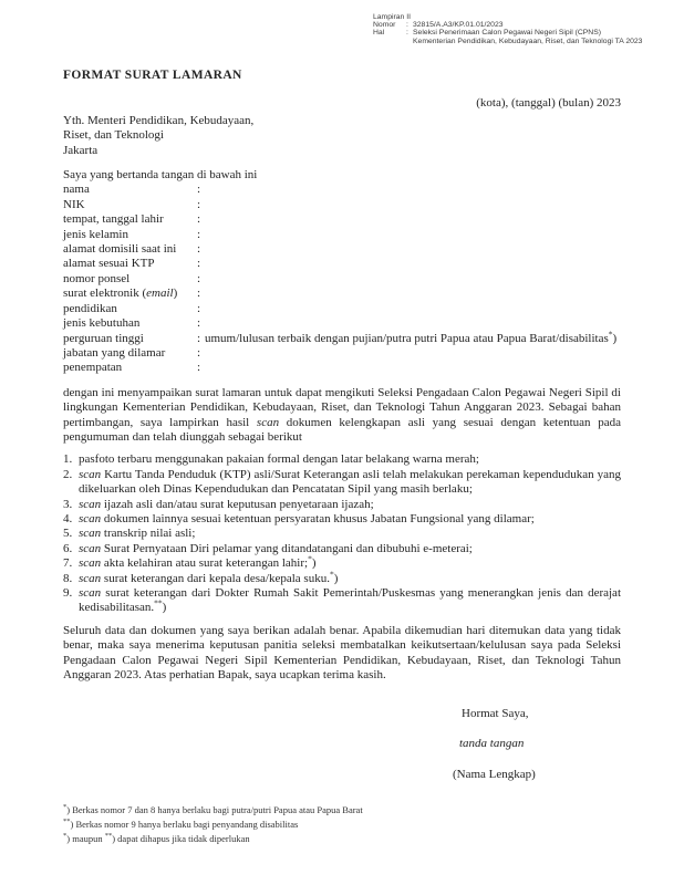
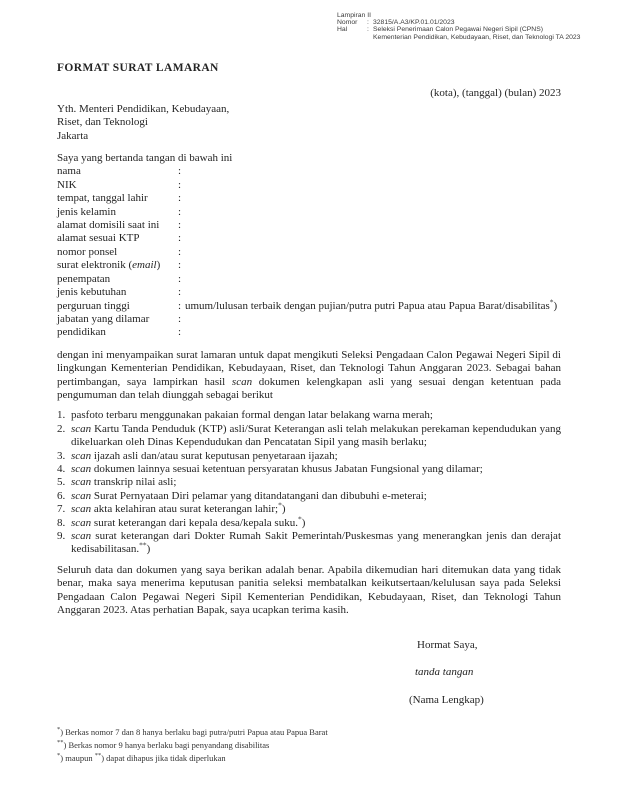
  FORMAT SURAT LAMARAN
  (kota), (tanggal) (bulan) 2023
  Yth. Menteri Pendidikan, Kebudayaan,
  Riset, dan Teknologi
  Jakarta
  Saya yang bertanda tangan di bawah ini
  nama
  :
  NIK
  :
  tempat, tanggal lahir
  :
  jenis kelamin
  :
  alamat domisili saat ini
  :
  alamat sesuai KTP
  :
  nomor ponsel
  :
  surat elektronik (email)
  :
- pendidikan
+ penempatan
  :
  jenis kebutuhan
  :
  perguruan tinggi
  :
  umum/lulusan terbaik dengan pujian/putra putri Papua atau Papua Barat/disabilitas*)
  jabatan yang dilamar
  :
- penempatan
+ pendidikan
  :
  dengan ini menyampaikan surat lamaran untuk dapat mengikuti Seleksi Pengadaan Calon Pegawai Negeri Sipil di lingkungan Kementerian Pendidikan, Kebudayaan, Riset, dan Teknologi Tahun Anggaran 2023. Sebagai bahan pertimbangan, saya lampirkan hasil scan dokumen kelengkapan asli yang sesuai dengan ketentuan pada pengumuman dan telah diunggah sebagai berikut
  1.
  pasfoto terbaru menggunakan pakaian formal dengan latar belakang warna merah;
  2.
  scan Kartu Tanda Penduduk (KTP) asli/Surat Keterangan asli telah melakukan perekaman kependudukan yang dikeluarkan oleh Dinas Kependudukan dan Pencatatan Sipil yang masih berlaku;
  3.
  scan ijazah asli dan/atau surat keputusan penyetaraan ijazah;
  4.
  scan dokumen lainnya sesuai ketentuan persyaratan khusus Jabatan Fungsional yang dilamar;
  5.
  scan transkrip nilai asli;
  6.
  scan Surat Pernyataan Diri pelamar yang ditandatangani dan dibubuhi e-meterai;
  7.
  scan akta kelahiran atau surat keterangan lahir;*)
  8.
  scan surat keterangan dari kepala desa/kepala suku.*)
  9.
  scan surat keterangan dari Dokter Rumah Sakit Pemerintah/Puskesmas yang menerangkan jenis dan derajat kedisabilitasan.**)
  Seluruh data dan dokumen yang saya berikan adalah benar. Apabila dikemudian hari ditemukan data yang tidak benar, maka saya menerima keputusan panitia seleksi membatalkan keikutsertaan/kelulusan saya pada Seleksi Pengadaan Calon Pegawai Negeri Sipil Kementerian Pendidikan, Kebudayaan, Riset, dan Teknologi Tahun Anggaran 2023. Atas perhatian Bapak, saya ucapkan terima kasih.
  Hormat Saya,
  tanda tangan
  (Nama Lengkap)
  ) Berkas nomor 7 dan 8 hanya berlaku bagi putra/putri Papua atau Papua Barat
  ) Berkas nomor 9 hanya berlaku bagi penyandang disabilitas
  ) maupun ) dapat dihapus jika tidak diperlukan
